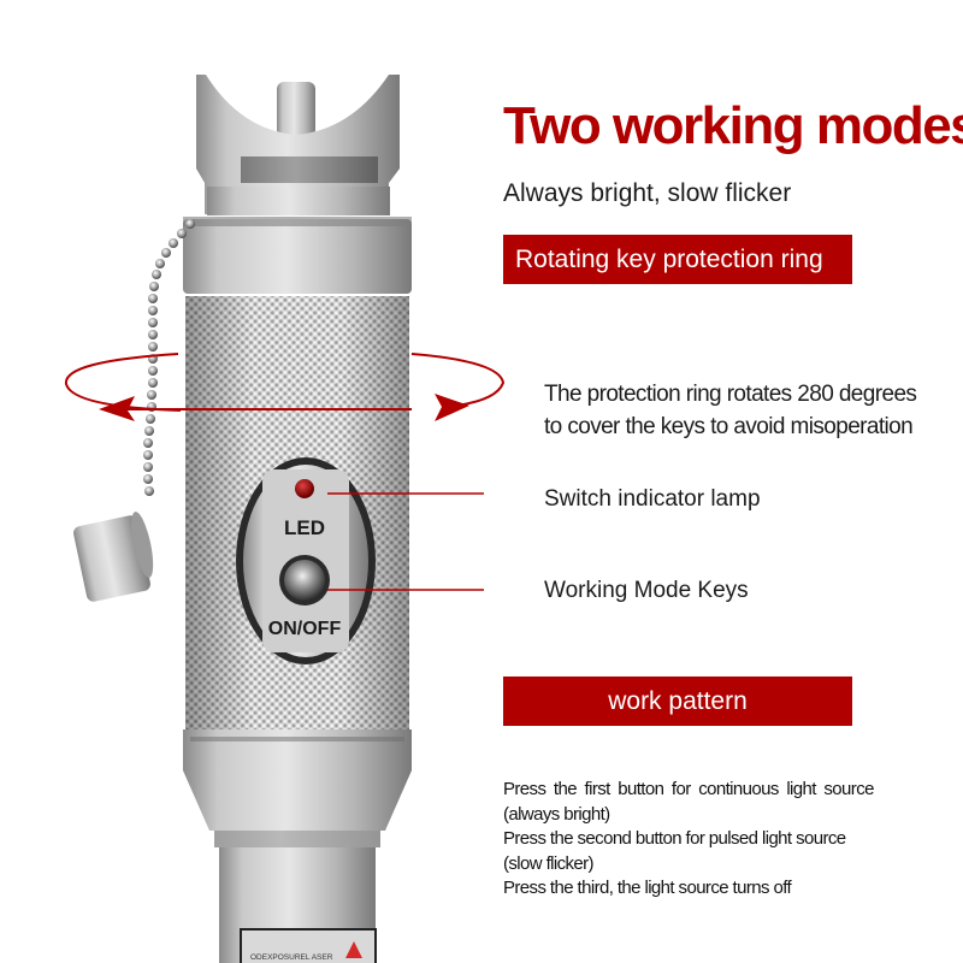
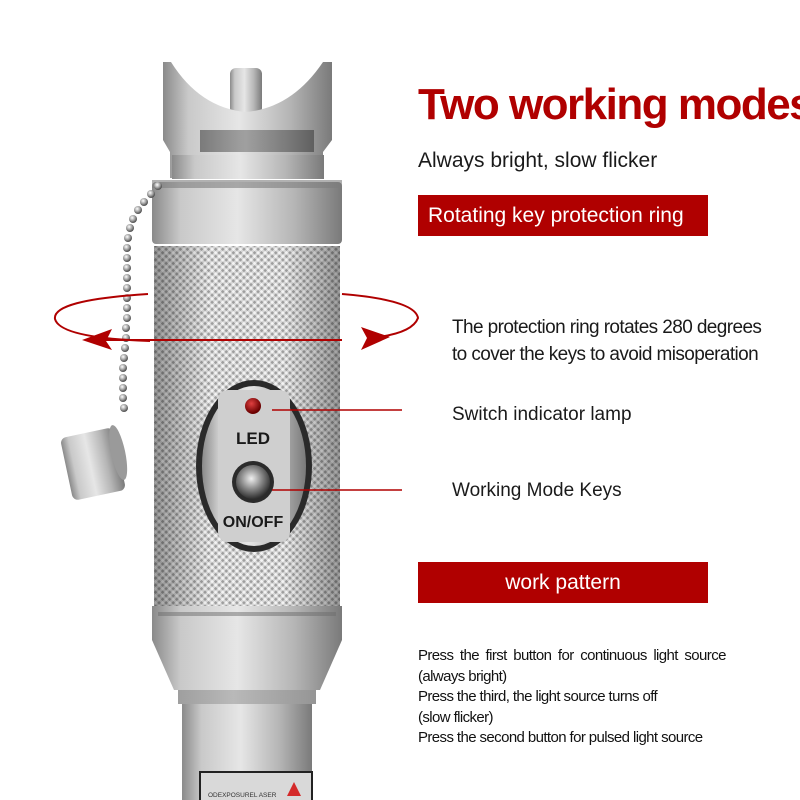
  LED
  ON/OFF
  Two working mode
  Always bright, slow flicker
  Rotating key protection ring
  The protection ring rotates 280 degrees
  to cover the keys to avoid misoperation
  Switch indicator lamp
  Working Mode Keys
  work pattern
  Press the first button for continuous light source
  (always bright)
- Press the second button for pulsed light source
+ Press the third, the light source turns off
  (slow flicker)
- Press the third, the light source turns off
+ Press the second button for pulsed light source
